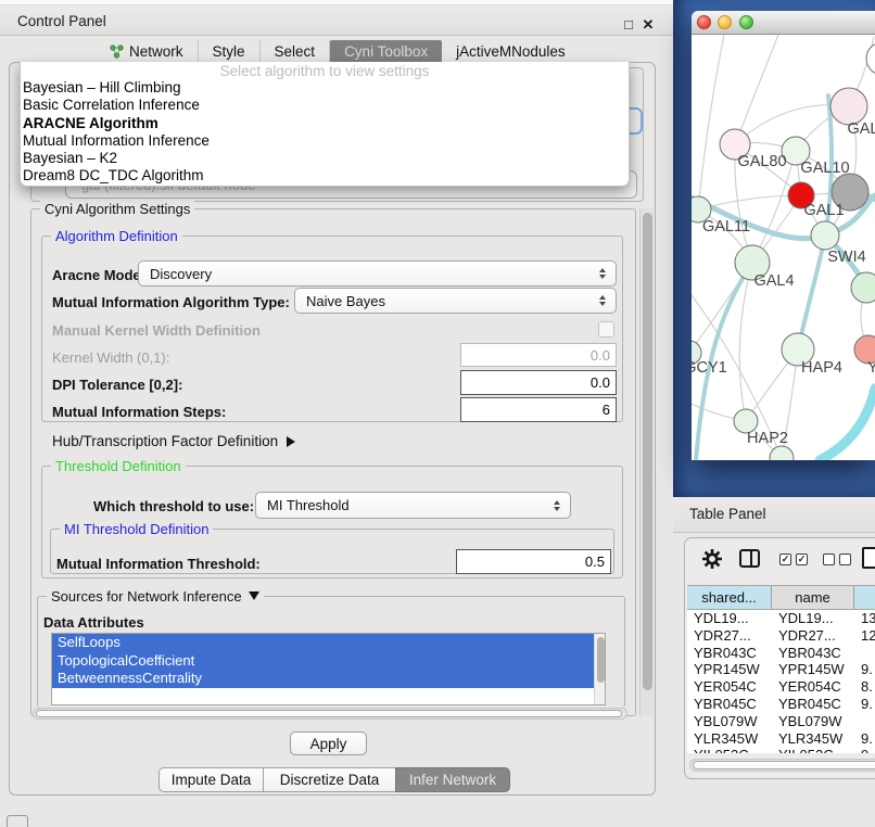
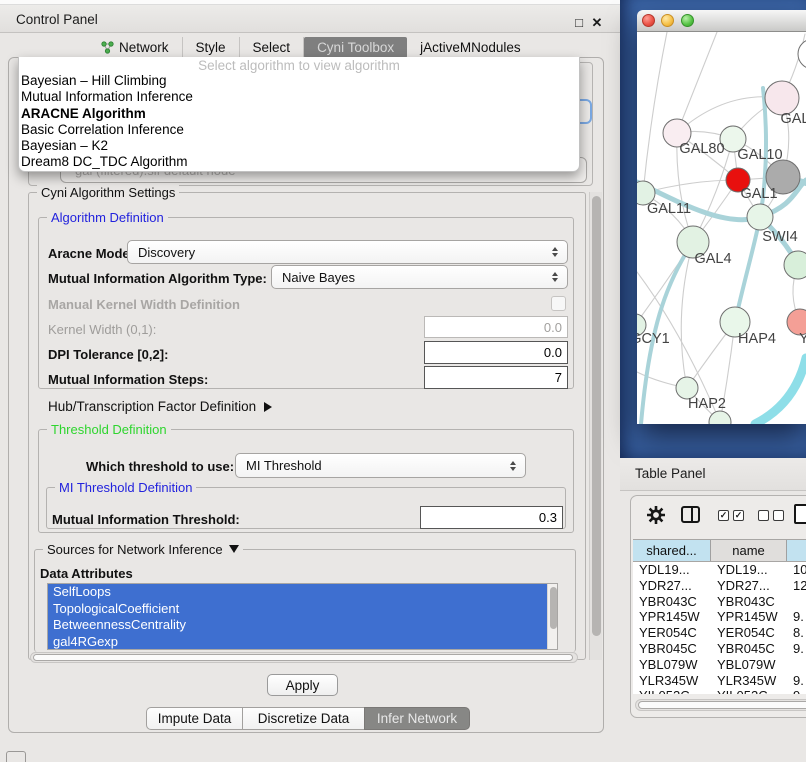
  Control Panel
  □
  ✕
  Network
  Style
  Select
  Cyni Toolbox
  jActiveMNodules
- Select algorithm to view settings
+ Select algorithm to view algorithm
  Bayesian – Hill Climbing
- Basic Correlation Inference
+ Mutual Information Inference
  ARACNE Algorithm
- Mutual Information Inference
+ Basic Correlation Inference
  Bayesian – K2
  Dream8 DC_TDC Algorithm
  Cyni Algorithm Settings
  Algorithm Definition
  Aracne Mod
  Discovery
  Mutual Information Algorithm Type:
  Naive Bayes
  Manual Kernel Width Definition
  Kernel Width (0,1):
  0.0
  DPI Tolerance [0,2]:
  0.0
  Mutual Information Steps:
- 6
+ 7
  Hub/Transcription Factor Definition
  Threshold Definition
  Which threshold to use:
  MI Threshold
  MI Threshold Definition
  Mutual Information Threshold:
- 0.5
+ 0.3
  Sources for Network Inference
  Data Attributes
  SelfLoops
  TopologicalCoefficient
  BetweennessCentrality
+ gal4RGexp
  Apply
  Impute Data
  Discretize Data
  Infer Network
  GAL
  GAL80
  GAL10
  GAL1
  GAL11
  SWI4
  GAL4
  CY1
  HAP4
  Y
  HAP2
  Table Panel
  ✓
  ✓
  shared...
  name
  YDL19...
  YDL19...
- 13
+ 10
  YDR27...
  YDR27...
  12
  YBR043C
  YBR043C
  YPR145W
  YPR145W
  9.
  YER054C
  YER054C
  8.
  YBR045C
  YBR045C
  9.
  YBL079W
  YBL079W
  YLR345W
  YLR345W
  9.
